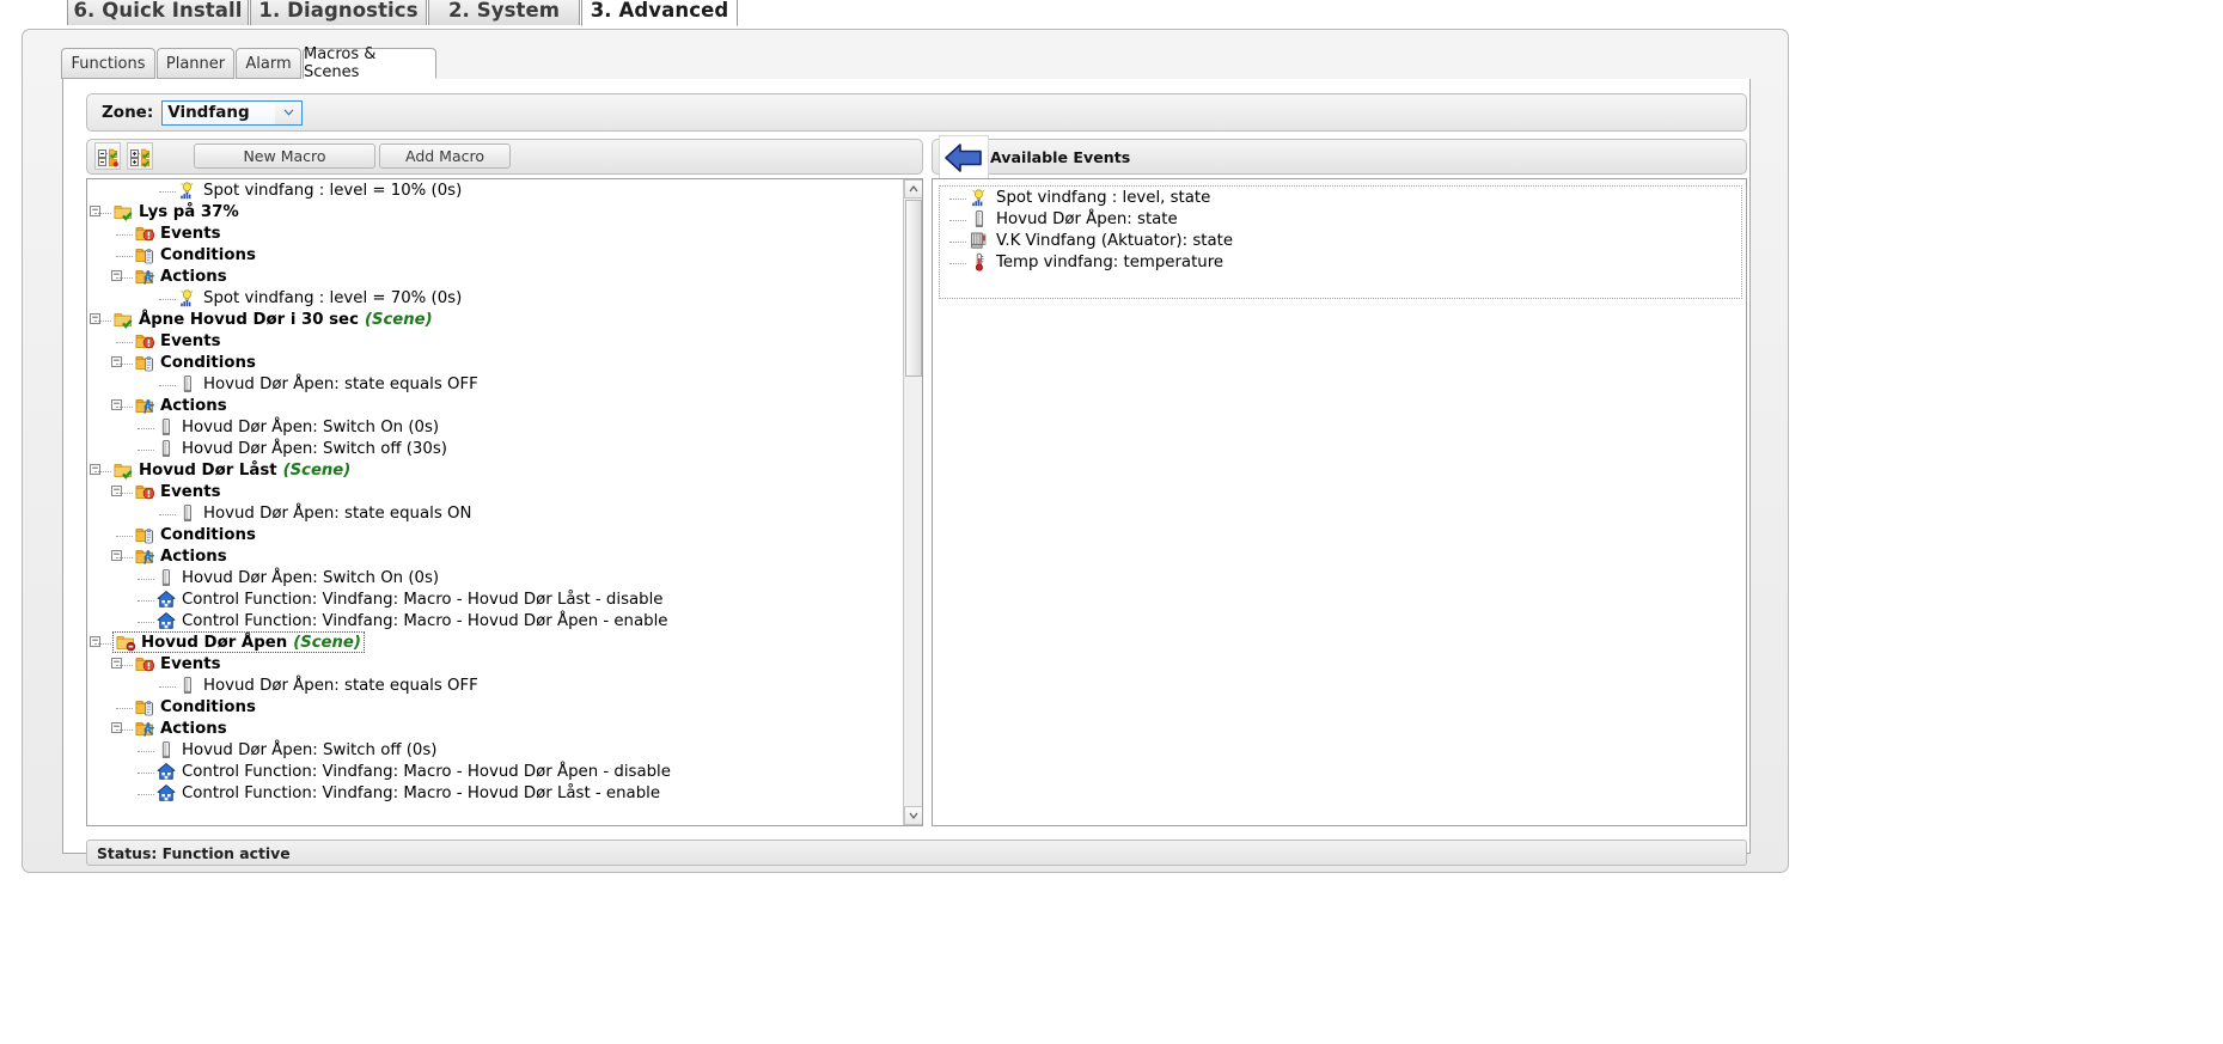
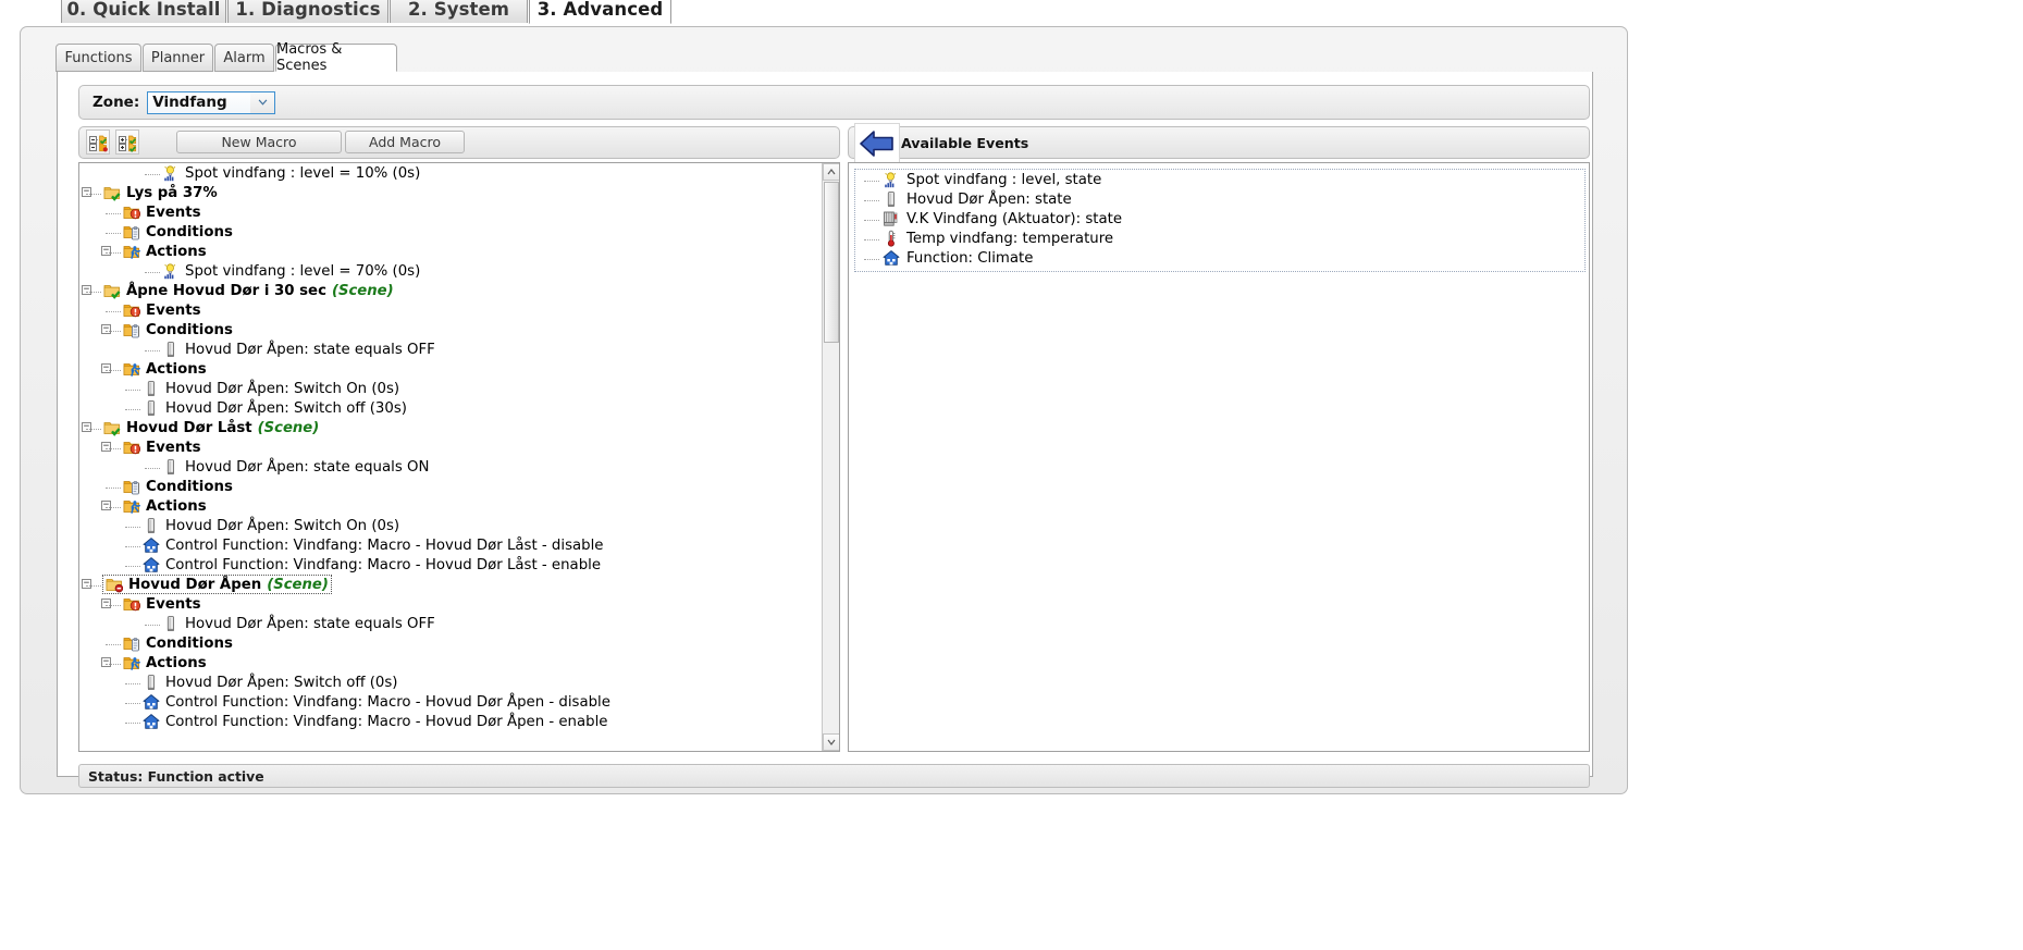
- 6. Quick Install
+ 0. Quick Install
  1. Diagnostics
  2. System
  3. Advanced
  Functions
  Planner
  Alarm
  Macros & Scenes
  Zone:
  Vindfang
  New Macro
  Add Macro
  Spot vindfang : level = 10% (0s)
  −
  Lys på 37%
  Events
  Conditions
  −
  Actions
  Spot vindfang : level = 70% (0s)
  −
  Åpne Hovud Dør i 30 sec
  (Scene)
  Events
  −
  Conditions
  Hovud Dør Åpen: state equals OFF
  −
  Actions
  Hovud Dør Åpen: Switch On (0s)
  Hovud Dør Åpen: Switch off (30s)
  −
  Hovud Dør Låst
  (Scene)
  −
  Events
  Hovud Dør Åpen: state equals ON
  Conditions
  −
  Actions
  Hovud Dør Åpen: Switch On (0s)
  Control Function: Vindfang: Macro - Hovud Dør Låst - disable
- Control Function: Vindfang: Macro - Hovud Dør Åpen - enable
+ Control Function: Vindfang: Macro - Hovud Dør Låst - enable
  −
  Hovud Dør Åpen
  (Scene)
  −
  Events
  Hovud Dør Åpen: state equals OFF
  Conditions
  −
  Actions
  Hovud Dør Åpen: Switch off (0s)
  Control Function: Vindfang: Macro - Hovud Dør Åpen - disable
- Control Function: Vindfang: Macro - Hovud Dør Låst - enable
+ Control Function: Vindfang: Macro - Hovud Dør Åpen - enable
  Available Events
  Spot vindfang : level, state
  Hovud Dør Åpen: state
  V.K Vindfang (Aktuator): state
  Temp vindfang: temperature
+ Function: Climate
  Status: Function active
